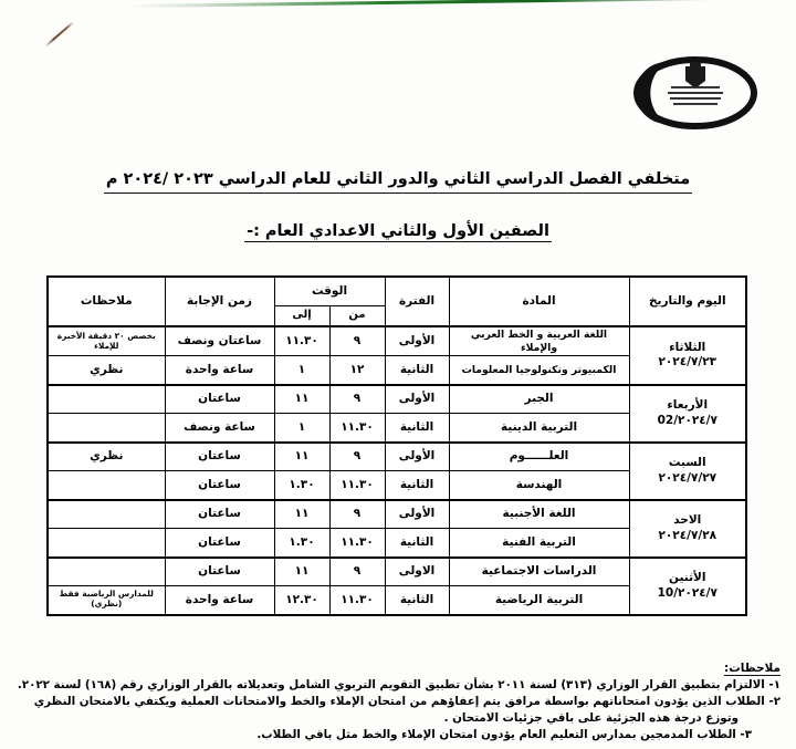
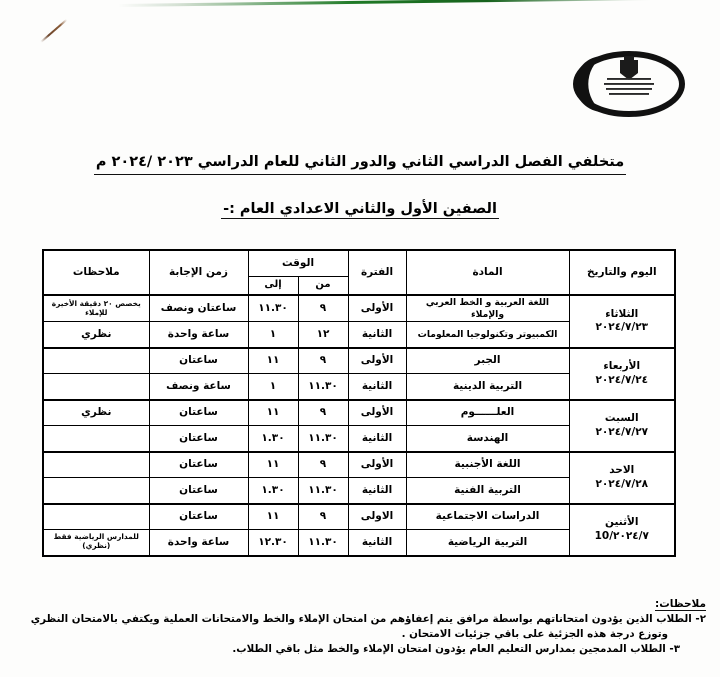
  متخلفي الفصل الدراسي الثاني والدور الثاني للعام الدراسي ٢٠٢٣ /٢٠٢٤ م
  الصفين الأول والثاني الاعدادي العام :-
  اليوم والتاريخ	المادة	الفترة	الوقت	زمن الإجابة	ملاحظات
  من	إلى
  الثلاثاء٢٠٢٤/٧/٢٣	اللغة العربية و الخط العربي والإملاء	الأولى	٩	١١.٣٠	ساعتان ونصف	يخصص ٢٠ دقيقة الأخيرة للإملاء
  الكمبيوتر وتكنولوجيا المعلومات	الثانية	١٢	١	ساعة واحدة	نظري
- الأربعاء٢٠٢٤/٧/02	الجبر	الأولى	٩	١١	ساعتان
+ الأربعاء٢٠٢٤/٧/٢٤	الجبر	الأولى	٩	١١	ساعتان
  التربية الدينية	الثانية	١١.٣٠	١	ساعة ونصف
  السبت٢٠٢٤/٧/٢٧	العلــــــوم	الأولى	٩	١١	ساعتان	نظري
  الهندسة	الثانية	١١.٣٠	١.٣٠	ساعتان
  الاحد٢٠٢٤/٧/٢٨	اللغة الأجنبية	الأولى	٩	١١	ساعتان
  التربية الفنية	الثانية	١١.٣٠	١.٣٠	ساعتان
  الأثنين٢٠٢٤/٧/10	الدراسات الاجتماعية	الاولى	٩	١١	ساعتان
  التربية الرياضية	الثانية	١١.٣٠	١٢.٣٠	ساعة واحدة	للمدارس الرياضية فقط (نظري)
  ملاحظات:
- ١- الالتزام بتطبيق القرار الوزاري (٣١٣) لسنة ٢٠١١ بشأن تطبيق التقويم التربوي الشامل وتعديلاته بالقرار الوزاري رقم (١٦٨) لسنة ٢٠٢٢.
  ٢- الطلاب الذين يؤدون امتحاناتهم بواسطة مرافق يتم إعفاؤهم من امتحان الإملاء والخط والامتحانات العملية ويكتفي بالامتحان النظري
  وتوزع درجة هذه الجزئية على باقي جزئيات الامتحان .
  ٣- الطلاب المدمجين بمدارس التعليم العام يؤدون امتحان الإملاء والخط مثل باقي الطلاب.
